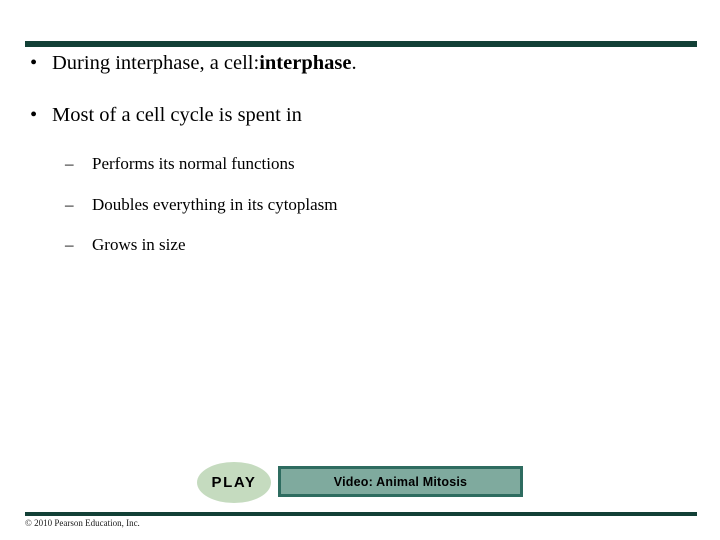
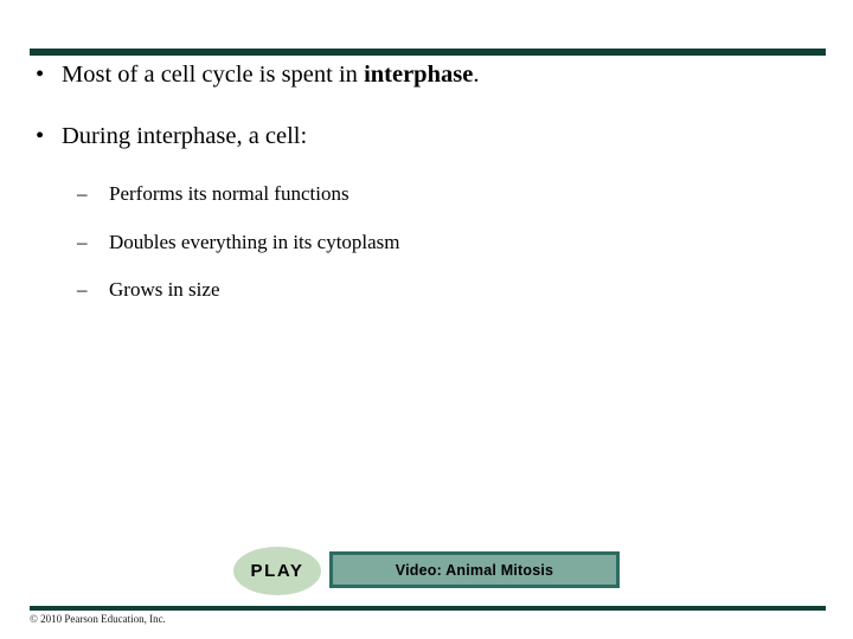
  •
- During interphase, a cell:interphase.
+ Most of a cell cycle is spent in interphase.
  •
- Most of a cell cycle is spent in
+ During interphase, a cell:
  –
  Performs its normal functions
  –
  Doubles everything in its cytoplasm
  –
  Grows in size
  PLAY
  Video: Animal Mitosis
  © 2010 Pearson Education, Inc.
